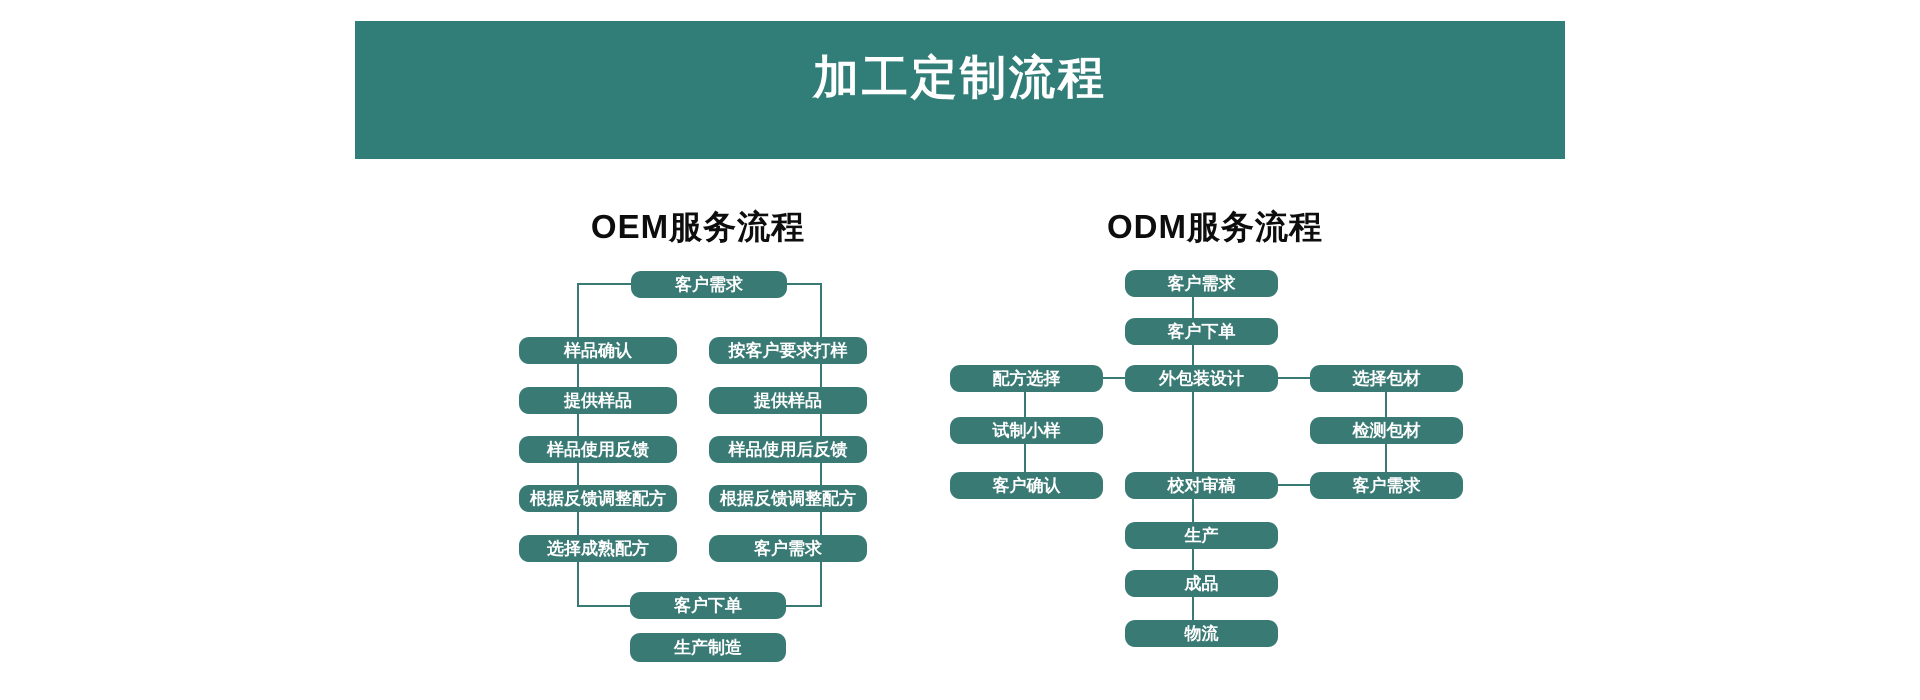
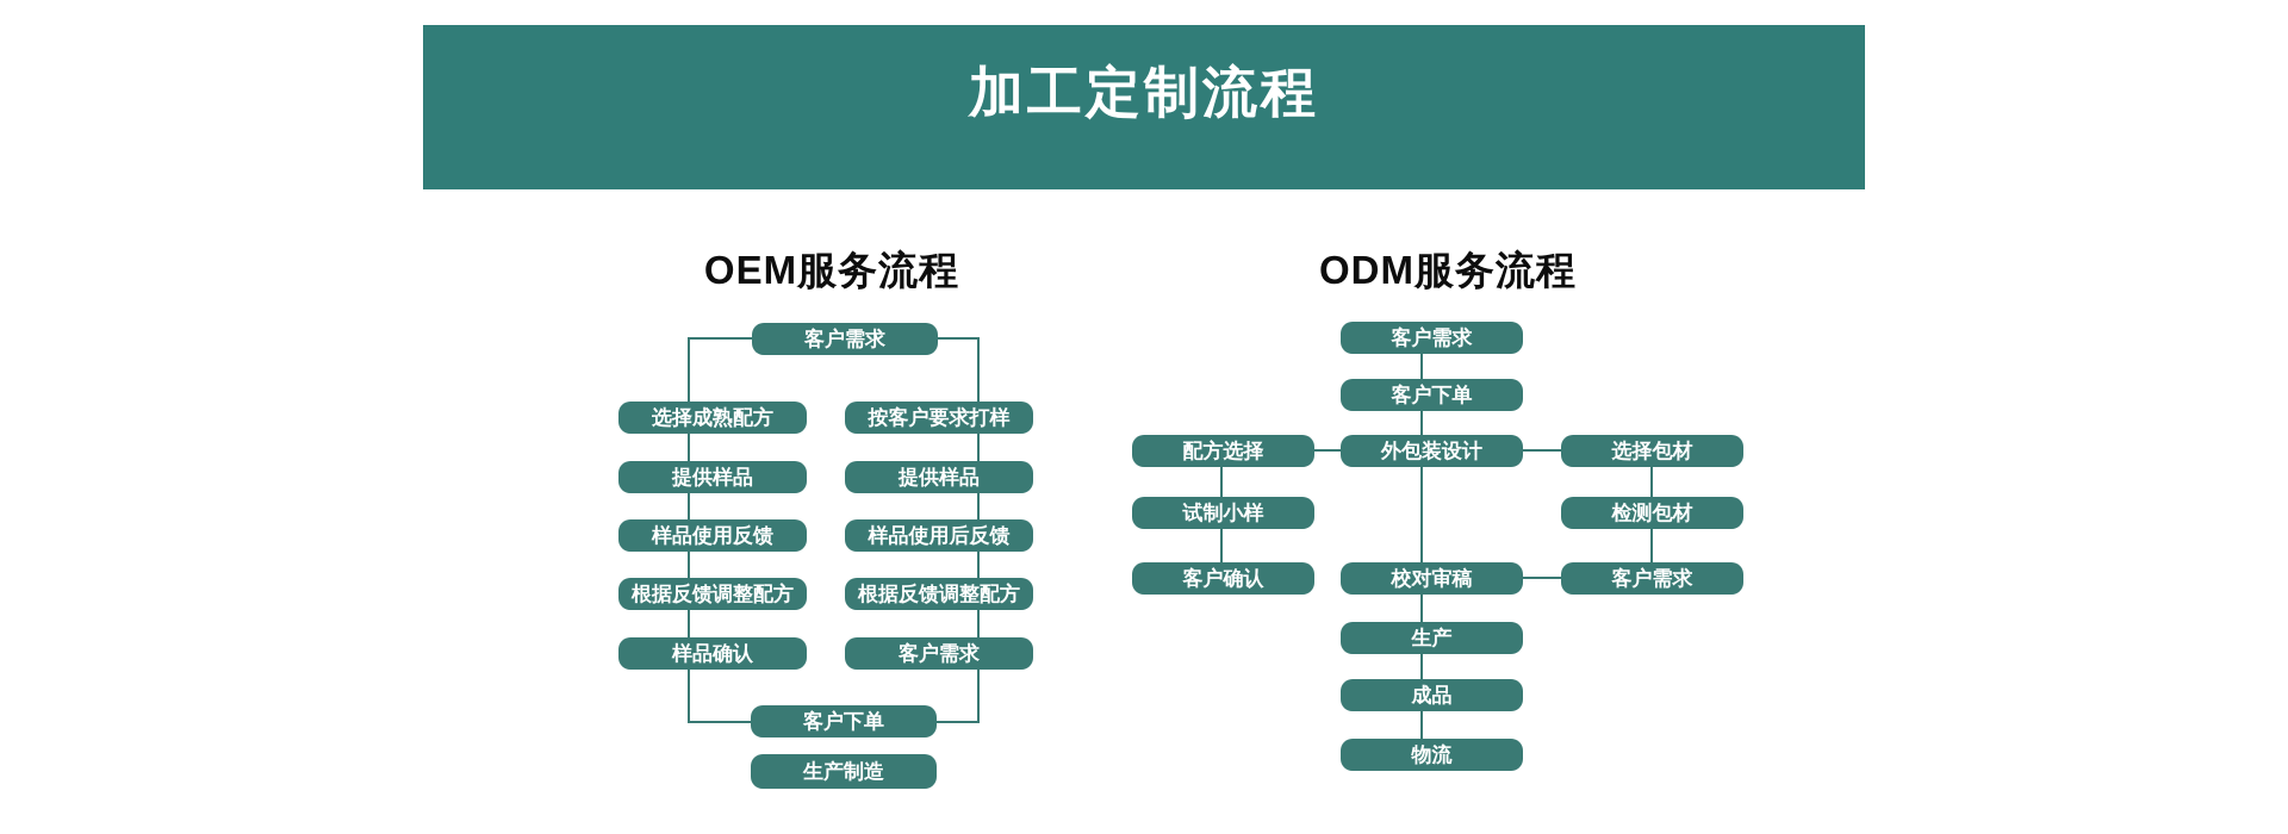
  加工定制流程
  OEM服务流程
  ODM服务流程
  客户需求
- 样品确认
+ 选择成熟配方
  提供样品
  样品使用反馈
  根据反馈调整配方
- 选择成熟配方
+ 样品确认
  按客户要求打样
  提供样品
  样品使用后反馈
  根据反馈调整配方
  客户需求
  客户下单
  生产制造
  客户需求
  客户下单
  外包装设计
  校对审稿
  生产
  成品
  物流
  配方选择
  试制小样
  客户确认
  选择包材
  检测包材
  客户需求
